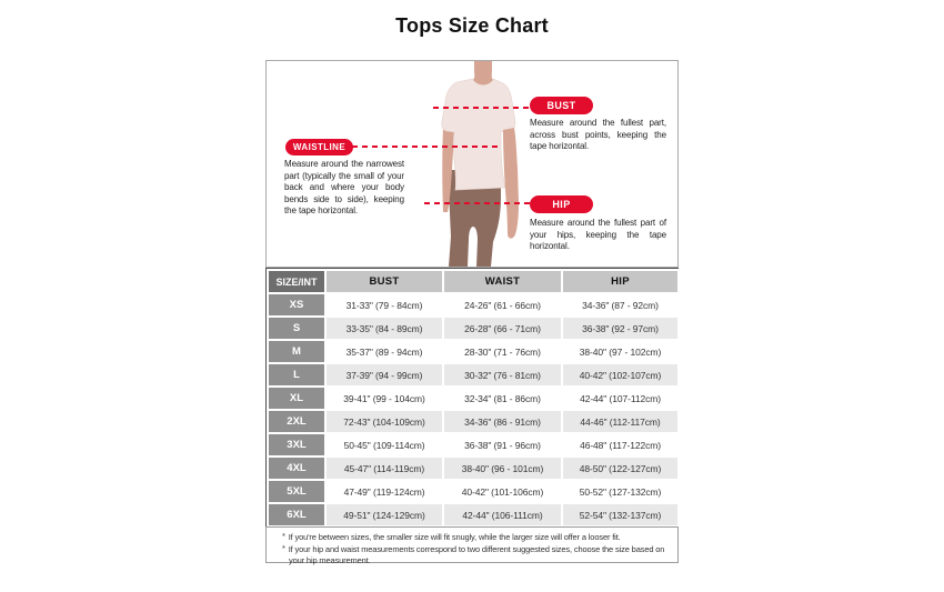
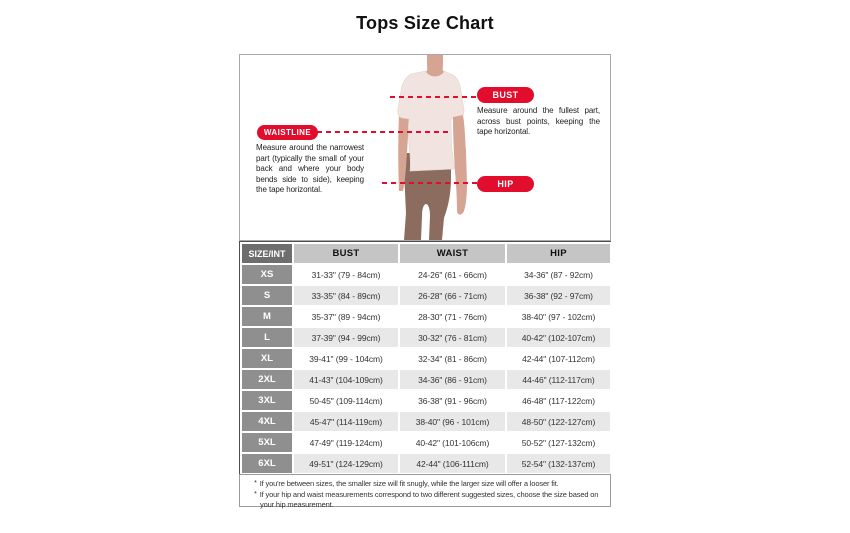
  Tops Size Chart
  BUST
  Measure around the fullest part, across bust points, keeping the tape horizontal.
  WAISTLINE
  Measure around the narrowest part (typically the small of your back and where your body bends side to side), keeping the tape horizontal.
  HIP
- Measure around the fullest part of your hips, keeping the tape horizontal.
  SIZE/INT	BUST	WAIST	HIP
  XS	31-33" (79 - 84cm)	24-26" (61 - 66cm)	34-36" (87 - 92cm)
  S	33-35" (84 - 89cm)	26-28" (66 - 71cm)	36-38" (92 - 97cm)
  M	35-37" (89 - 94cm)	28-30" (71 - 76cm)	38-40" (97 - 102cm)
  L	37-39" (94 - 99cm)	30-32" (76 - 81cm)	40-42" (102-107cm)
  XL	39-41" (99 - 104cm)	32-34" (81 - 86cm)	42-44" (107-112cm)
- 2XL	72-43" (104-109cm)	34-36" (86 - 91cm)	44-46" (112-117cm)
+ 2XL	41-43" (104-109cm)	34-36" (86 - 91cm)	44-46" (112-117cm)
  3XL	50-45" (109-114cm)	36-38" (91 - 96cm)	46-48" (117-122cm)
  4XL	45-47" (114-119cm)	38-40" (96 - 101cm)	48-50" (122-127cm)
  5XL	47-49" (119-124cm)	40-42" (101-106cm)	50-52" (127-132cm)
  6XL	49-51" (124-129cm)	42-44" (106-111cm)	52-54" (132-137cm)
  * If you're between sizes, the smaller size will fit snugly, while the larger size will offer a looser fit.
  * If your hip and waist measurements correspond to two different suggested sizes, choose the size based on your hip measurement.
